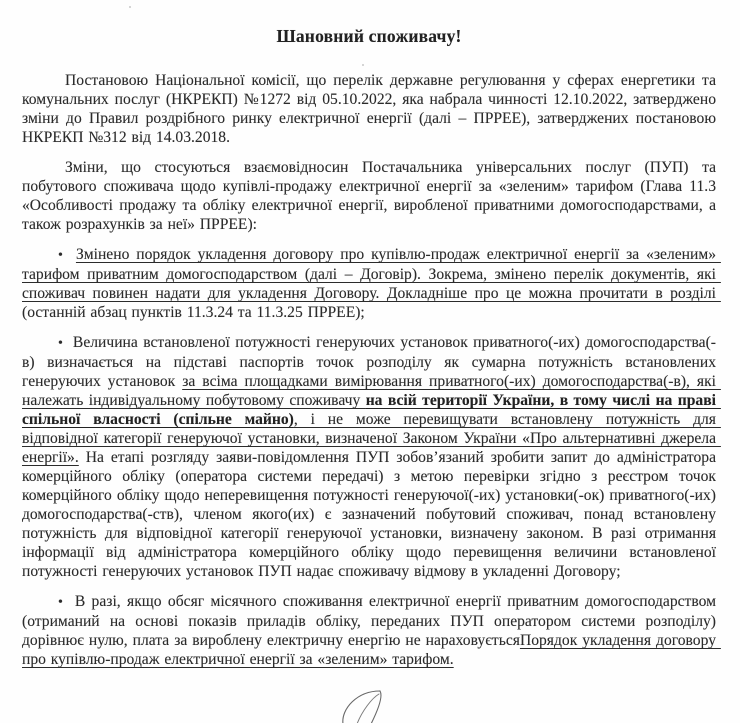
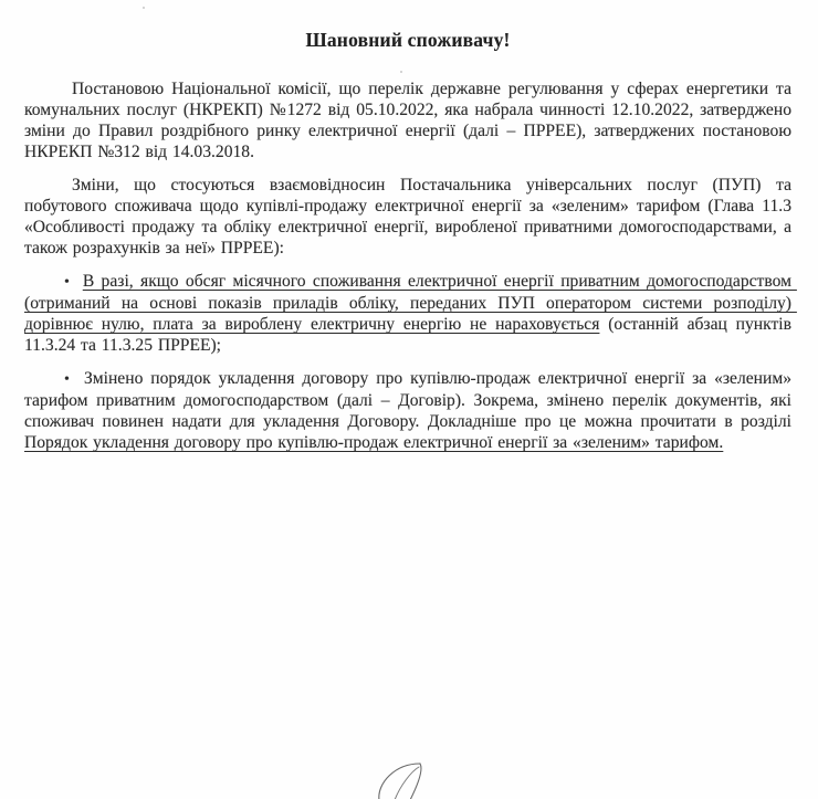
  Шановний споживачу!
  Постановою Національної комісії, що перелік державне регулювання у сферах енергетики та комунальних послуг (НКРЕКП) №1272 від 05.10.2022, яка набрала чинності 12.10.2022, затверджено зміни до Правил роздрібного ринку електричної енергії (далі – ПРРЕЕ), затверджених постановою НКРЕКП №312 від 14.03.2018.
  Зміни, що стосуються взаємовідносин Постачальника універсальних послуг (ПУП) та побутового споживача щодо купівлі-продажу електричної енергії за «зеленим» тарифом (Глава 11.3 «Особливості продажу та обліку електричної енергії, виробленої приватними домогосподарствами, а також розрахунків за неї» ПРРЕЕ):
- • Змінено порядок укладення договору про купівлю-продаж електричної енергії за «зеленим» тарифом приватним домогосподарством (далі – Договір). Зокрема, змінено перелік документів, які споживач повинен надати для укладення Договору. Докладніше про це можна прочитати в розділі (останній абзац пунктів 11.3.24 та 11.3.25 ПРРЕЕ);
+ • В разі, якщо обсяг місячного споживання електричної енергії приватним домогосподарством (отриманий на основі показів приладів обліку, переданих ПУП оператором системи розподілу) дорівнює нулю, плата за вироблену електричну енергію не нараховується (останній абзац пунктів 11.3.24 та 11.3.25 ПРРЕЕ);
- • Величина встановленої потужності генеруючих установок приватного(-их) домогосподарства(-в) визначається на підставі паспортів точок розподілу як сумарна потужність встановлених генеруючих установок за всіма площадками вимірювання приватного(-их) домогосподарства(-в), які належать індивідуальному побутовому споживачу на всій території України, в тому числі на праві спільної власності (спільне майно), і не може перевищувати встановлену потужність для відповідної категорії генеруючої установки, визначеної Законом України «Про альтернативні джерела енергії». На етапі розгляду заяви-повідомлення ПУП зобов’язаний зробити запит до адміністратора комерційного обліку (оператора системи передачі) з метою перевірки згідно з реєстром точок комерційного обліку щодо неперевищення потужності генеруючої(-их) установки(-ок) приватного(-их) домогосподарства(-ств), членом якого(их) є зазначений побутовий споживач, понад встановлену потужність для відповідної категорії генеруючої установки, визначену законом. В разі отримання інформації від адміністратора комерційного обліку щодо перевищення величини встановленої потужності генеруючих установок ПУП надає споживачу відмову в укладенні Договору;
- • В разі, якщо обсяг місячного споживання електричної енергії приватним домогосподарством (отриманий на основі показів приладів обліку, переданих ПУП оператором системи розподілу) дорівнює нулю, плата за вироблену електричну енергію не нараховуєтьсяПорядок укладення договору про купівлю-продаж електричної енергії за «зеленим» тарифом.
+ • Змінено порядок укладення договору про купівлю-продаж електричної енергії за «зеленим» тарифом приватним домогосподарством (далі – Договір). Зокрема, змінено перелік документів, які споживач повинен надати для укладення Договору. Докладніше про це можна прочитати в розділі Порядок укладення договору про купівлю-продаж електричної енергії за «зеленим» тарифом.
